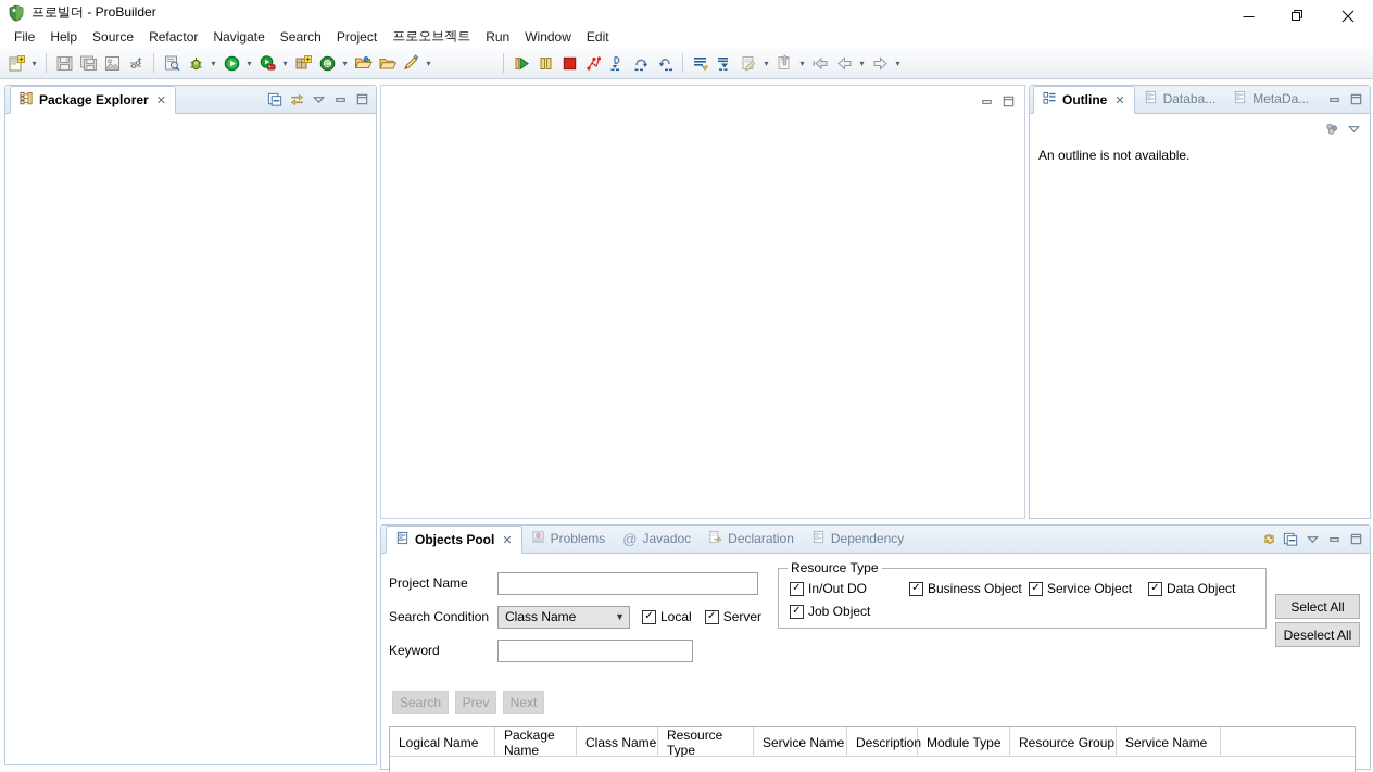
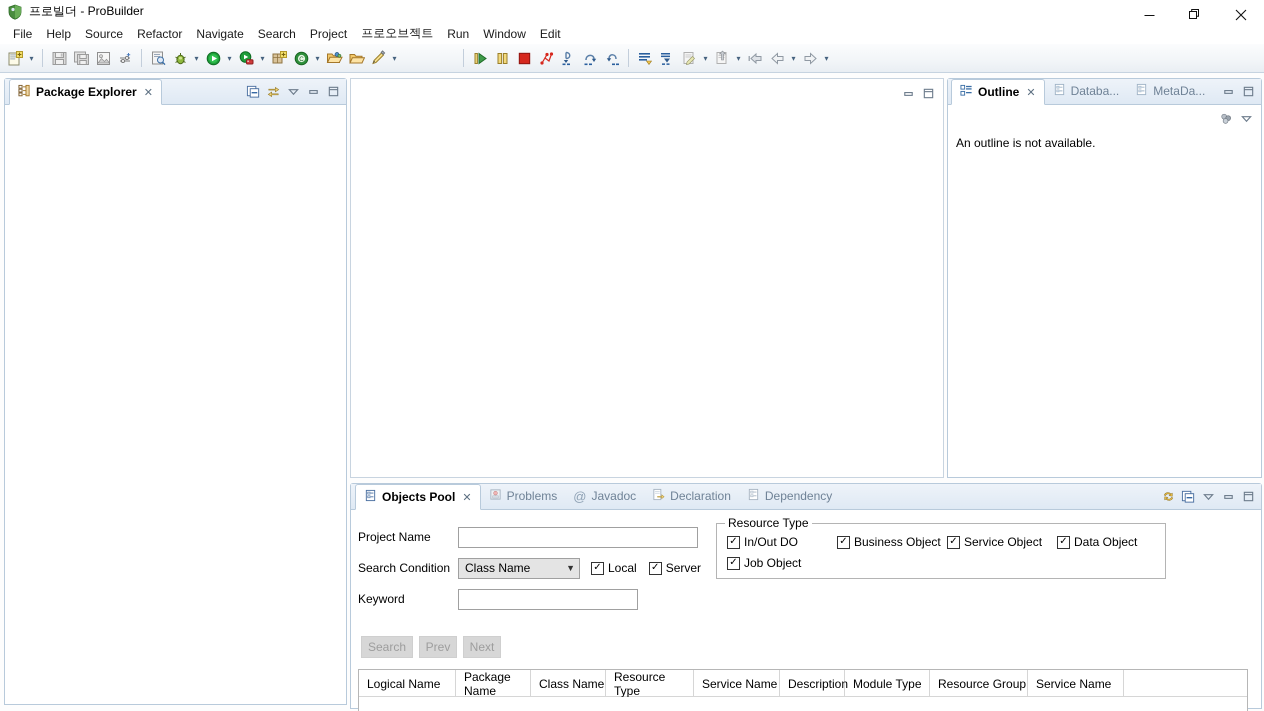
  프로빌더 - ProBuilder
  File
  Help
  Source
  Refactor
  Navigate
  Search
  Project
  프로오브젝트
  Run
  Window
  Edit
  ▾
  ▾
  ▾
  ▾
  ▾
  ▾
  ▾
  ▾
  ▾
  ▾
  Package Explorer
  ✕
  Outline
  ✕
  Databa...
  MetaDa...
  An outline is not available.
  Objects Pool
  ✕
  Problems
  @
  Javadoc
  Declaration
  Dependency
  Project Name
  Search Condition
  Class Name
  ▼
  ✓
  Local
  ✓
  Server
  Keyword
  Resource Type
  ✓
  In/Out DO
  ✓
  Business Object
  ✓
  Service Object
  ✓
  Data Object
  ✓
  Job Object
- Select All
- Deselect All
  Search
  Prev
  Next
  Logical Name
  Package Name
  Class Name
  Resource Type
  Service Name
  Description
  Module Type
  Resource Group
  Service Name
